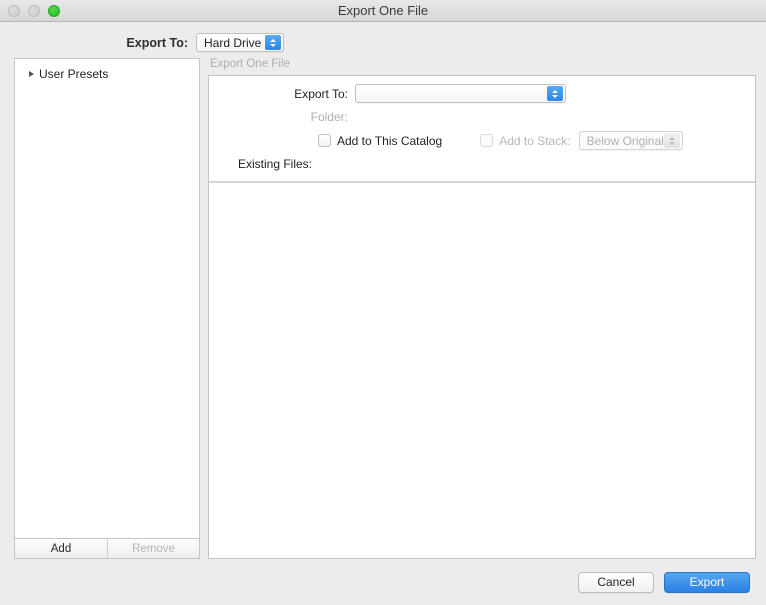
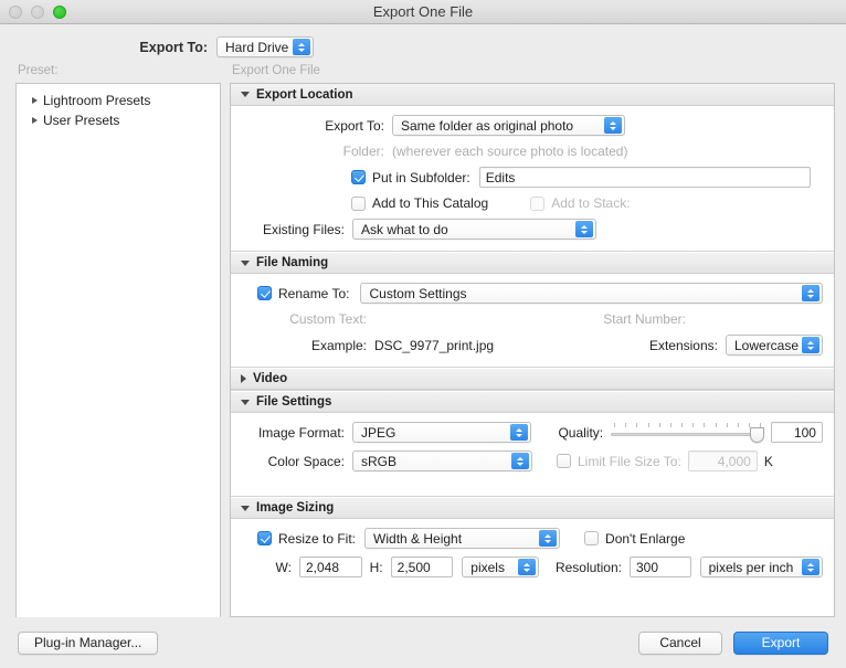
  Export One File
  Export To:
  Hard Drive
+ Preset:
+ Lightroom Presets
  User Presets
- Add
- Remove
  Export One File
+ Export Location
  Export To:
+ Same folder as original photo
  Folder:
+ (wherever each source photo is located)
+ Put in Subfolder:
+ Edits
  Add to This Catalog
  Add to Stack:
- Below Original
  Existing Files:
+ Ask what to do
+ File Naming
+ Rename To:
+ Custom Settings
+ Custom Text:
+ Start Number:
+ Example:
+ DSC_9977_print.jpg
+ Extensions:
+ Lowercase
+ Video
+ File Settings
+ Image Format:
+ JPEG
+ Quality:
+ 100
+ Color Space:
+ sRGB
+ Limit File Size To:
+ 4,000
+ K
+ Image Sizing
+ Resize to Fit:
+ Width & Height
+ Don't Enlarge
+ W:
+ 2,048
+ H:
+ 2,500
+ pixels
+ Resolution:
+ 300
+ pixels per inch
+ Plug-in Manager...
  Cancel
  Export
